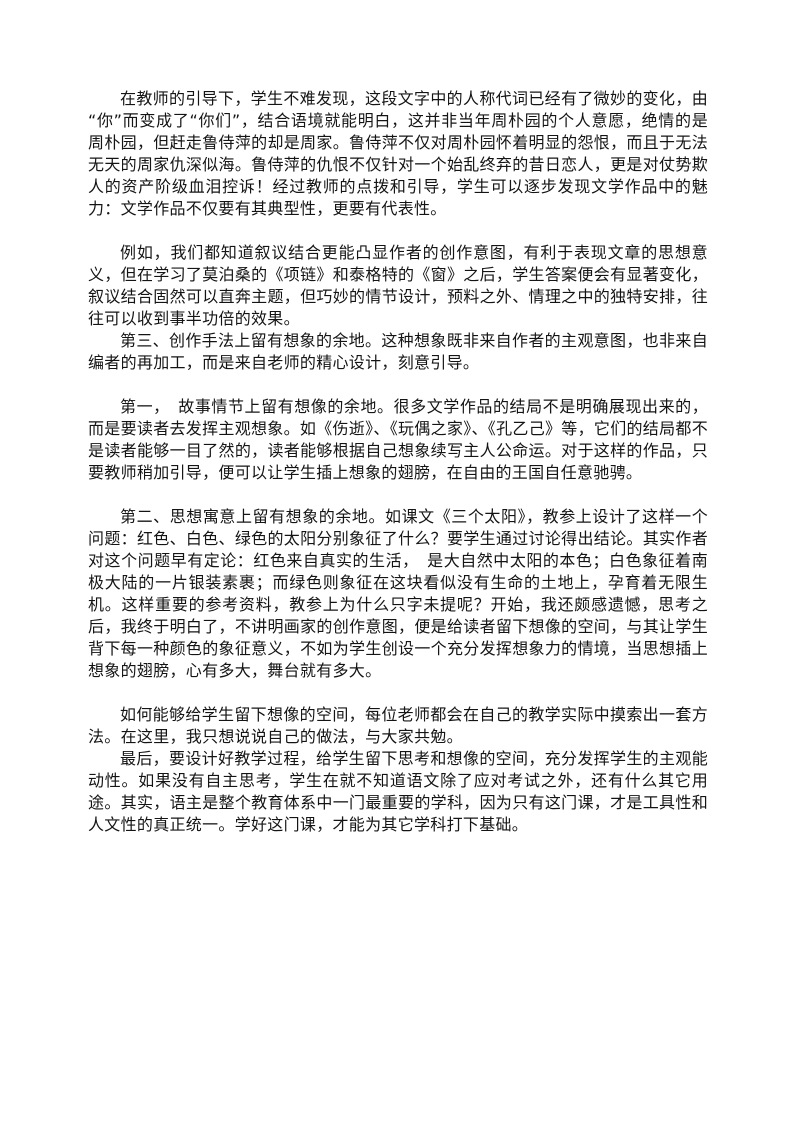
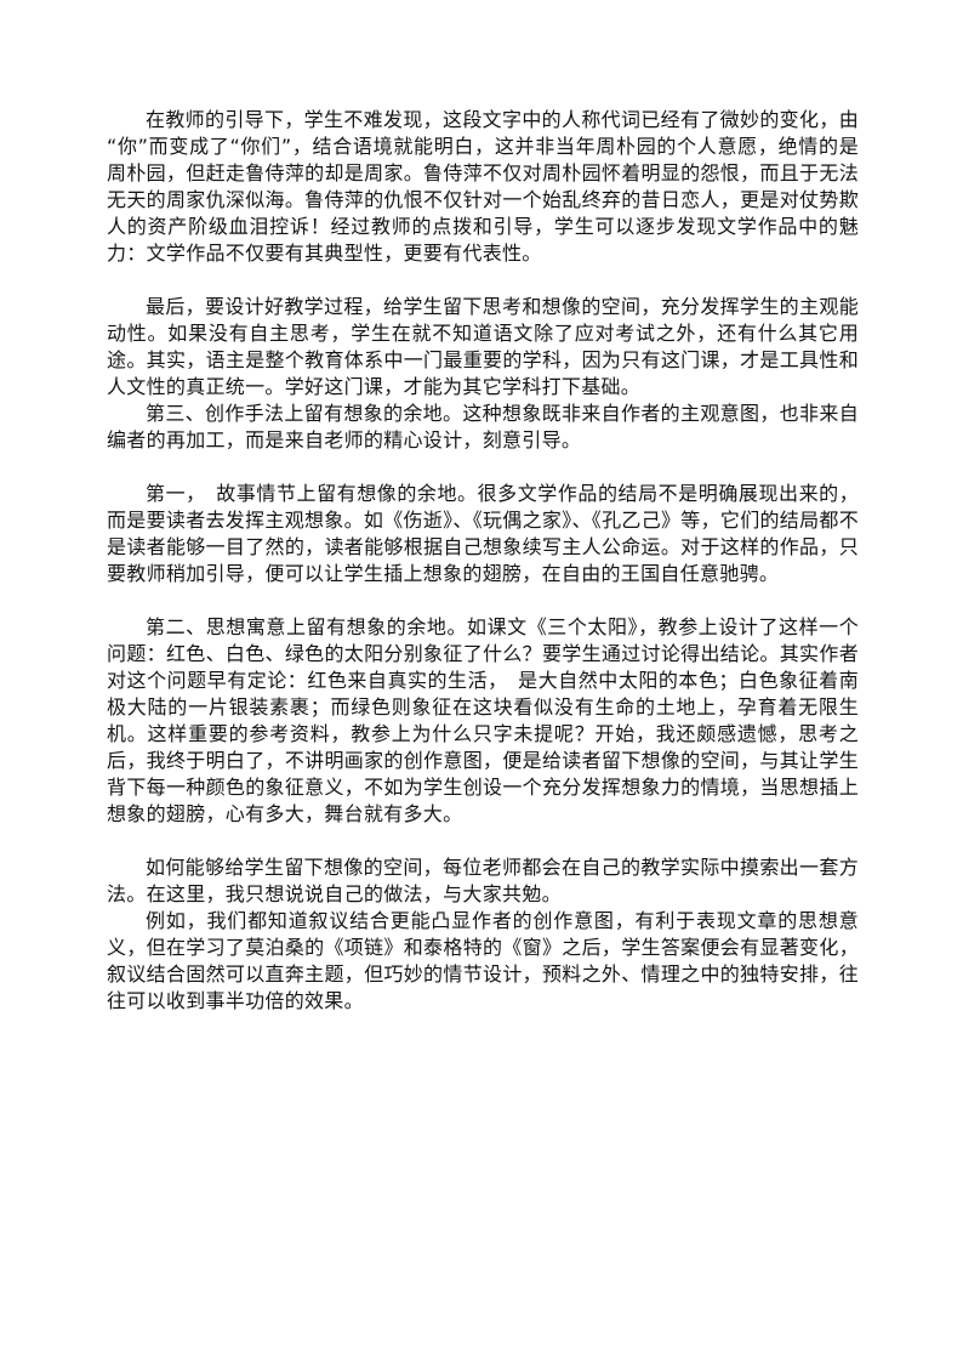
  在教师的引导下，学生不难发现，这段文字中的人称代词已经有了微妙的变化，由“你”而变成了“你们”，结合语境就能明白，这并非当年周朴园的个人意愿，绝情的是周朴园，但赶走鲁侍萍的却是周家。鲁侍萍不仅对周朴园怀着明显的怨恨，而且于无法无天的周家仇深似海。鲁侍萍的仇恨不仅针对一个始乱终弃的昔日恋人，更是对仗势欺人的资产阶级血泪控诉！经过教师的点拨和引导，学生可以逐步发现文学作品中的魅力：文学作品不仅要有其典型性，更要有代表性。
- 例如，我们都知道叙议结合更能凸显作者的创作意图，有利于表现文章的思想意义，但在学习了莫泊桑的《项链》和泰格特的《窗》之后，学生答案便会有显著变化，叙议结合固然可以直奔主题，但巧妙的情节设计，预料之外、情理之中的独特安排，往往可以收到事半功倍的效果。
+ 最后，要设计好教学过程，给学生留下思考和想像的空间，充分发挥学生的主观能动性。如果没有自主思考，学生在就不知道语文除了应对考试之外，还有什么其它用途。其实，语主是整个教育体系中一门最重要的学科，因为只有这门课，才是工具性和人文性的真正统一。学好这门课，才能为其它学科打下基础。
  第三、创作手法上留有想象的余地。这种想象既非来自作者的主观意图，也非来自编者的再加工，而是来自老师的精心设计，刻意引导。
  第一， 故事情节上留有想像的余地。很多文学作品的结局不是明确展现出来的，而是要读者去发挥主观想象。如《伤逝》、《玩偶之家》、《孔乙己》等，它们的结局都不是读者能够一目了然的，读者能够根据自己想象续写主人公命运。对于这样的作品，只要教师稍加引导，便可以让学生插上想象的翅膀，在自由的王国自任意驰骋。
  第二、思想寓意上留有想象的余地。如课文《三个太阳》，教参上设计了这样一个问题：红色、白色、绿色的太阳分别象征了什么？要学生通过讨论得出结论。其实作者对这个问题早有定论：红色来自真实的生活， 是大自然中太阳的本色；白色象征着南极大陆的一片银装素裹；而绿色则象征在这块看似没有生命的土地上，孕育着无限生机。这样重要的参考资料，教参上为什么只字未提呢？开始，我还颇感遗憾，思考之后，我终于明白了，不讲明画家的创作意图，便是给读者留下想像的空间，与其让学生背下每一种颜色的象征意义，不如为学生创设一个充分发挥想象力的情境，当思想插上想象的翅膀，心有多大，舞台就有多大。
  如何能够给学生留下想像的空间，每位老师都会在自己的教学实际中摸索出一套方法。在这里，我只想说说自己的做法，与大家共勉。
- 最后，要设计好教学过程，给学生留下思考和想像的空间，充分发挥学生的主观能动性。如果没有自主思考，学生在就不知道语文除了应对考试之外，还有什么其它用途。其实，语主是整个教育体系中一门最重要的学科，因为只有这门课，才是工具性和人文性的真正统一。学好这门课，才能为其它学科打下基础。
+ 例如，我们都知道叙议结合更能凸显作者的创作意图，有利于表现文章的思想意义，但在学习了莫泊桑的《项链》和泰格特的《窗》之后，学生答案便会有显著变化，叙议结合固然可以直奔主题，但巧妙的情节设计，预料之外、情理之中的独特安排，往往可以收到事半功倍的效果。
